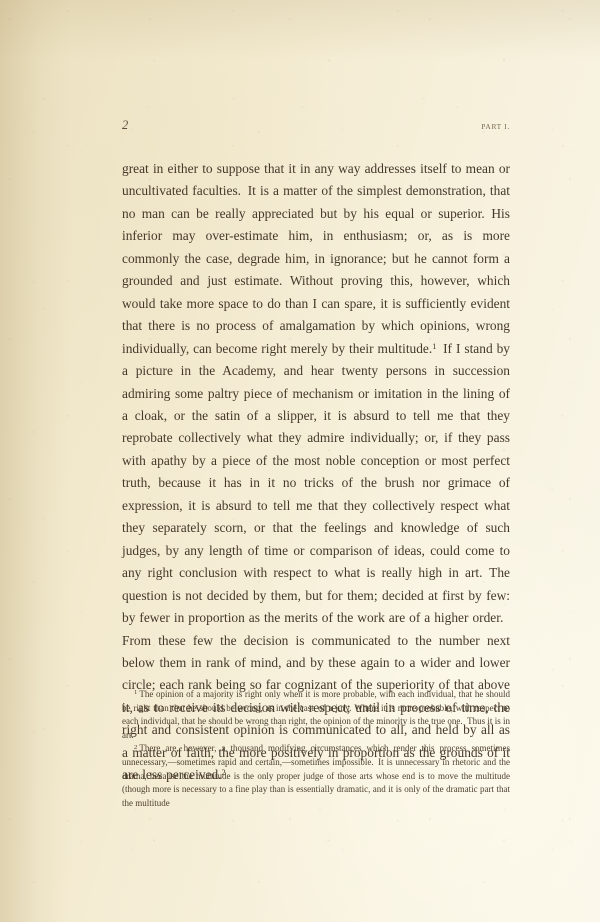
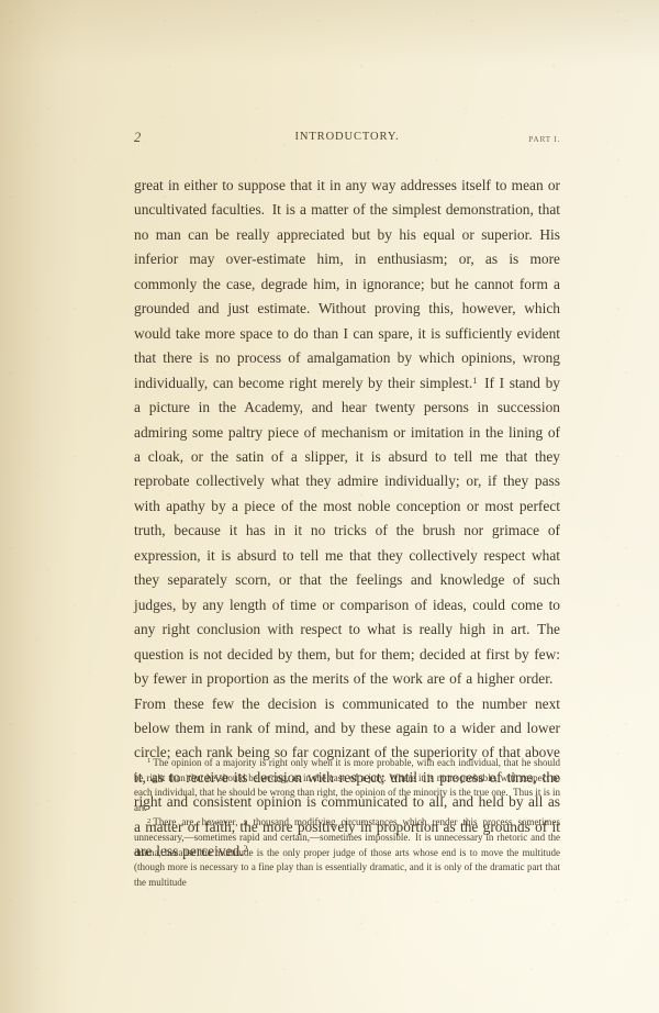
  2
+ INTRODUCTORY.
  PART I.
- great in either to suppose that it in any way addresses itself to mean or uncultivated faculties. It is a matter of the simplest demonstration, that no man can be really appreciated but by his equal or superior. His inferior may over-estimate him, in enthusiasm; or, as is more commonly the case, degrade him, in ignorance; but he cannot form a grounded and just estimate. Without proving this, however, which would take more space to do than I can spare, it is sufficiently evident that there is no process of amalgamation by which opinions, wrong individually, can become right merely by their multitude.1 If I stand by a picture in the Academy, and hear twenty persons in succession admiring some paltry piece of mechanism or imitation in the lining of a cloak, or the satin of a slipper, it is absurd to tell me that they reprobate collectively what they admire individually; or, if they pass with apathy by a piece of the most noble conception or most perfect truth, because it has in it no tricks of the brush nor grimace of expression, it is absurd to tell me that they collectively respect what they separately scorn, or that the feelings and knowledge of such judges, by any length of time or comparison of ideas, could come to any right conclusion with respect to what is really high in art. The question is not decided by them, but for them; decided at first by few: by fewer in proportion as the merits of the work are of a higher order. From these few the decision is communicated to the number next below them in rank of mind, and by these again to a wider and lower circle; each rank being so far cognizant of the superiority of that above it, as to receive its decision with respect; until in process of time, the right and consistent opinion is communicated to all, and held by all as a matter of faith, the more positively in proportion as the grounds of it are less perceived.2
+ great in either to suppose that it in any way addresses itself to mean or uncultivated faculties. It is a matter of the simplest demonstration, that no man can be really appreciated but by his equal or superior. His inferior may over-estimate him, in enthusiasm; or, as is more commonly the case, degrade him, in ignorance; but he cannot form a grounded and just estimate. Without proving this, however, which would take more space to do than I can spare, it is sufficiently evident that there is no process of amalgamation by which opinions, wrong individually, can become right merely by their simplest.1 If I stand by a picture in the Academy, and hear twenty persons in succession admiring some paltry piece of mechanism or imitation in the lining of a cloak, or the satin of a slipper, it is absurd to tell me that they reprobate collectively what they admire individually; or, if they pass with apathy by a piece of the most noble conception or most perfect truth, because it has in it no tricks of the brush nor grimace of expression, it is absurd to tell me that they collectively respect what they separately scorn, or that the feelings and knowledge of such judges, by any length of time or comparison of ideas, could come to any right conclusion with respect to what is really high in art. The question is not decided by them, but for them; decided at first by few: by fewer in proportion as the merits of the work are of a higher order. From these few the decision is communicated to the number next below them in rank of mind, and by these again to a wider and lower circle; each rank being so far cognizant of the superiority of that above it, as to receive its decision with respect; until in process of time, the right and consistent opinion is communicated to all, and held by all as a matter of faith, the more positively in proportion as the grounds of it are less perceived.2
  The opinion of a majority is right only when it is more probable, with each individual, that he should be right than that he should be wrong, as in the case of a jury. Where it is more probable, with respect to each individual, that he should be wrong than right, the opinion of the minority is the true one. Thus it is in art.
  There are, however, a thousand modifying circumstances which render this process sometimes unnecessary,—sometimes rapid and certain,—sometimes impossible. It is unnecessary in rhetoric and the drama, because the multitude is the only proper judge of those arts whose end is to move the multitude (though more is necessary to a fine play than is essentially dramatic, and it is only of the dramatic part that the multitude
